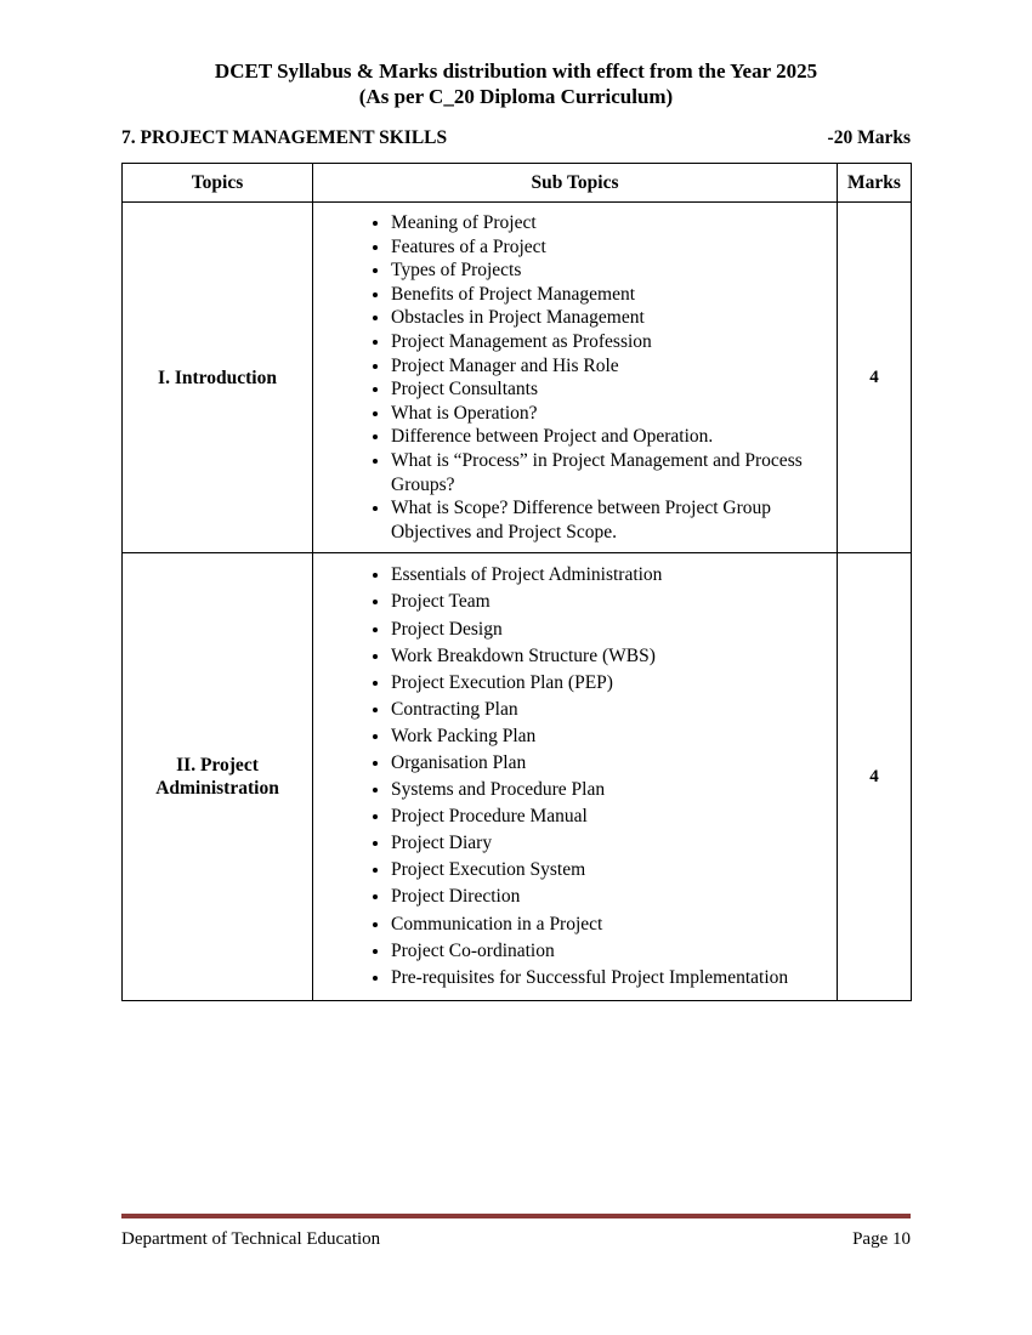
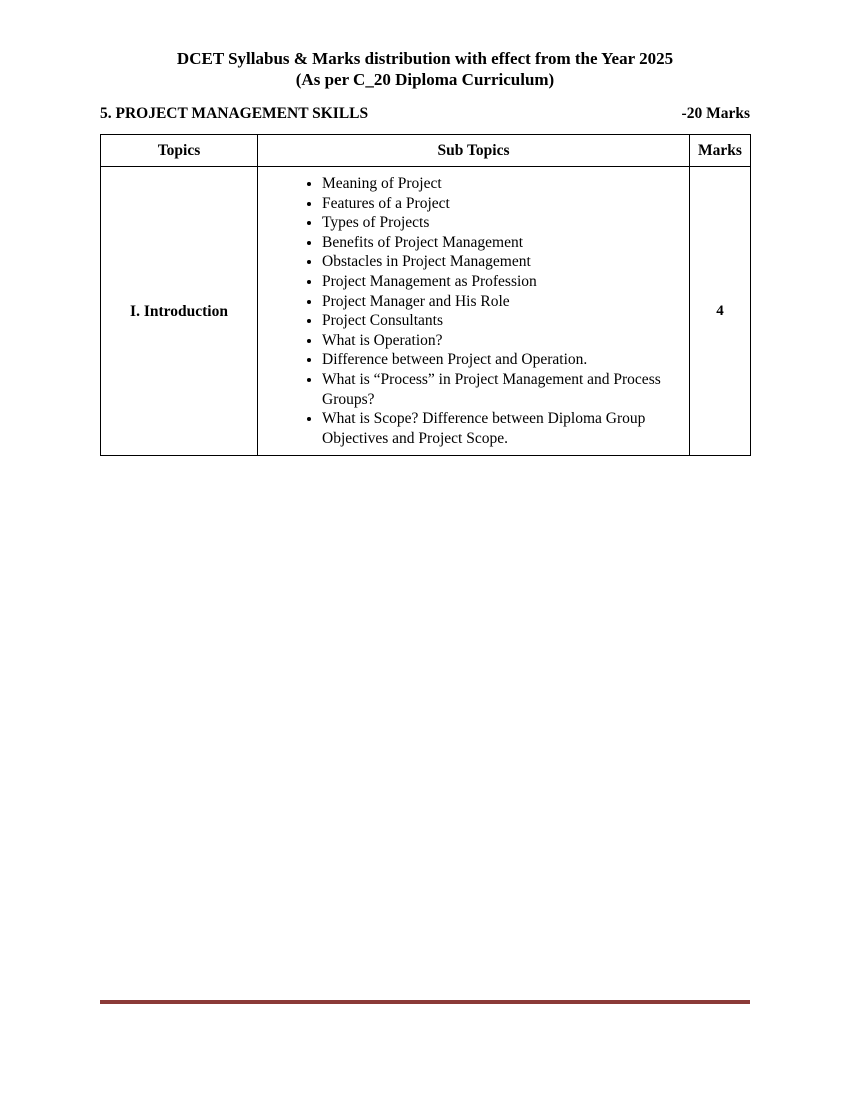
  DCET Syllabus & Marks distribution with effect from the Year 2025
  (As per C_20 Diploma Curriculum)
- 7. PROJECT MANAGEMENT SKILLS
+ 5. PROJECT MANAGEMENT SKILLS
  -20 Marks
  Topics	Sub Topics	Marks
- I. Introduction	Meaning of ProjectFeatures of a ProjectTypes of ProjectsBenefits of Project ManagementObstacles in Project ManagementProject Management as ProfessionProject Manager and His RoleProject ConsultantsWhat is Operation?Difference between Project and Operation.What is “Process” in Project Management and Process Groups?What is Scope? Difference between Project Group Objectives and Project Scope.	4
+ I. Introduction	Meaning of ProjectFeatures of a ProjectTypes of ProjectsBenefits of Project ManagementObstacles in Project ManagementProject Management as ProfessionProject Manager and His RoleProject ConsultantsWhat is Operation?Difference between Project and Operation.What is “Process” in Project Management and Process Groups?What is Scope? Difference between Diploma Group Objectives and Project Scope.	4
- II. Project Administration	Essentials of Project AdministrationProject TeamProject DesignWork Breakdown Structure (WBS)Project Execution Plan (PEP)Contracting PlanWork Packing PlanOrganisation PlanSystems and Procedure PlanProject Procedure ManualProject DiaryProject Execution SystemProject DirectionCommunication in a ProjectProject Co-ordinationPre-requisites for Successful Project Implementation	4
- Department of Technical Education
- Page 10
